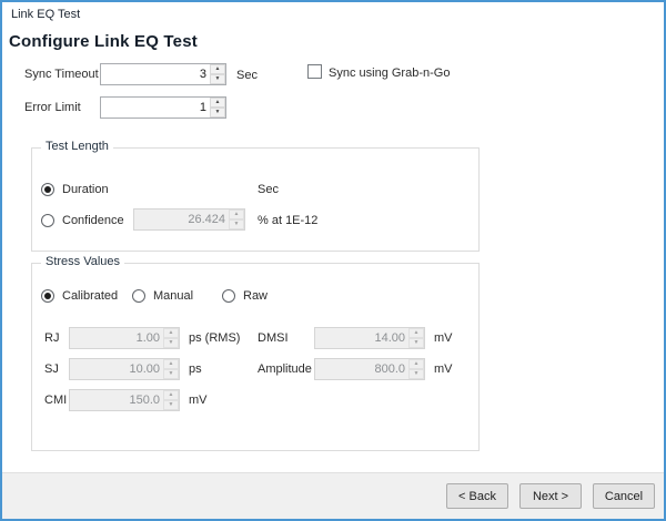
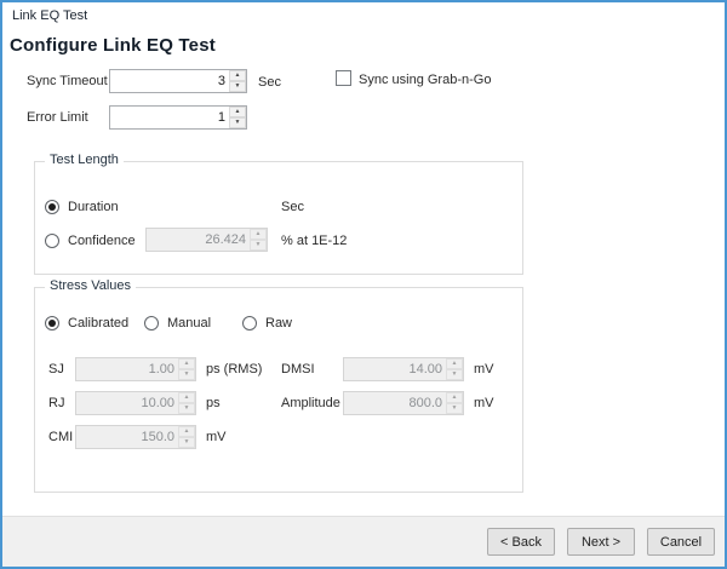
  Link EQ Test
  Configure Link EQ Test
  Sync Timeout
  3
  Sec
  Sync using Grab-n-Go
  Error Limit
  1
  Test Length
  Duration
  Sec
  Confidence
  26.424
  % at 1E-12
  Stress Values
  Calibrated
  Manual
  Raw
- RJ
+ SJ
  1.00
  ps (RMS)
  DMSI
  14.00
  mV
- SJ
+ RJ
  10.00
  ps
  Amplitude
  800.0
  mV
  CMI
  150.0
  mV
  < Back
  Next >
  Cancel
